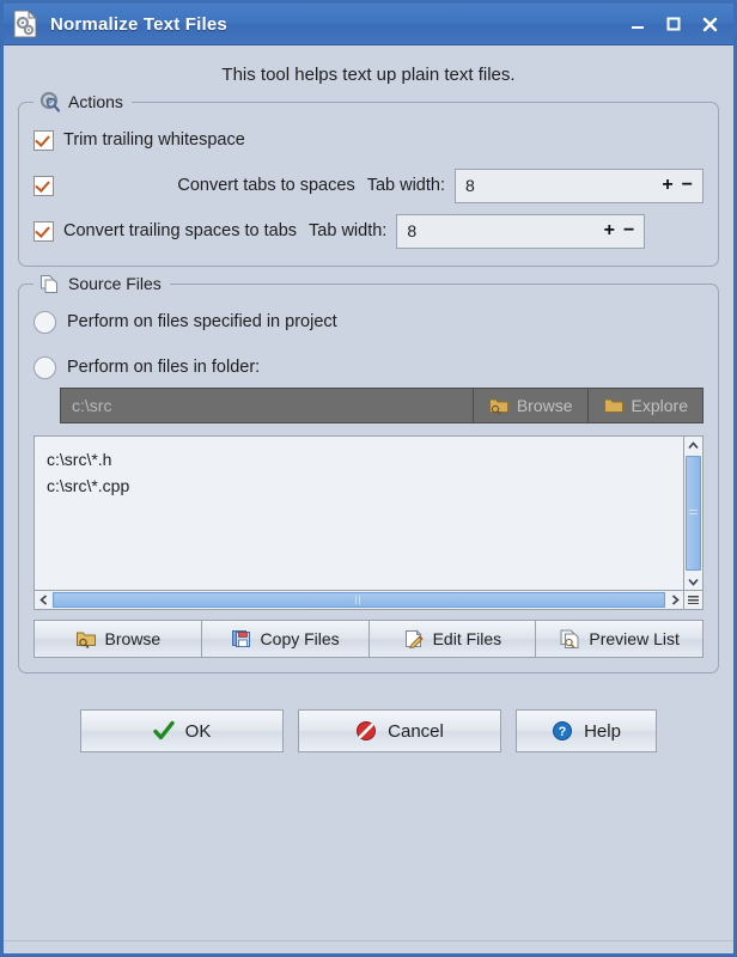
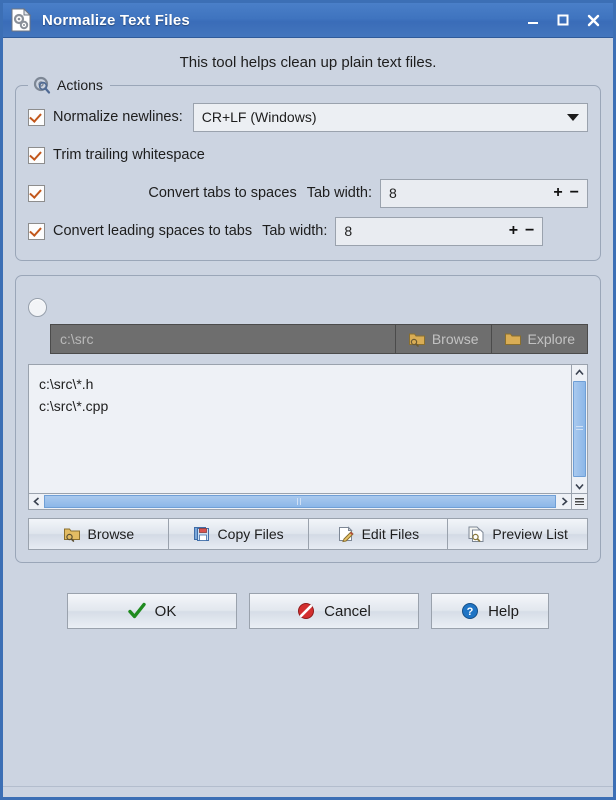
  Normalize Text Files
- This tool helps text up plain text files.
+ This tool helps clean up plain text files.
  Actions
+ Normalize newlines:
+ CR+LF (Windows)
  Trim trailing whitespace
  Convert tabs to spaces
  Tab width:
  8
  +
  −
- Convert trailing spaces to tabs
+ Convert leading spaces to tabs
  Tab width:
  8
  +
  −
- Source Files
- Perform on files specified in project
- Perform on files in folder:
  c:\src
  Browse
  Explore
  c:\src\*.h
  c:\src\*.cpp
  Browse
  Copy Files
  Edit Files
  Preview List
  OK
  Cancel
  ?
  Help
